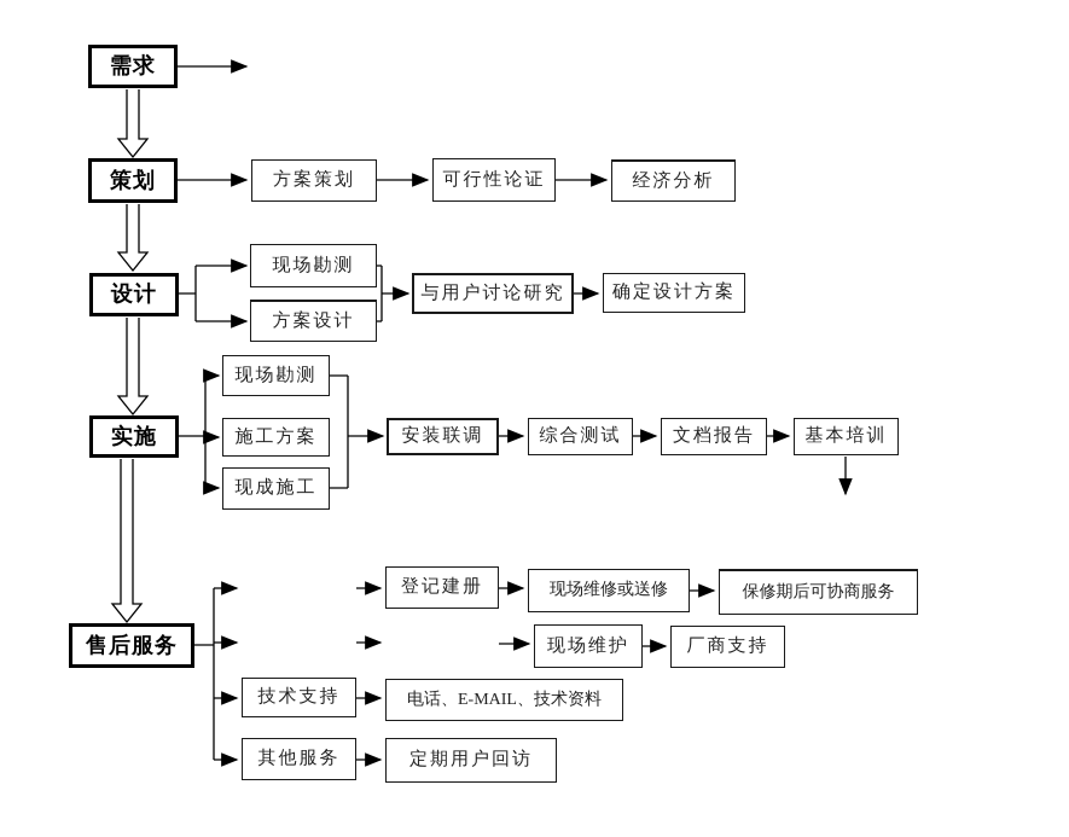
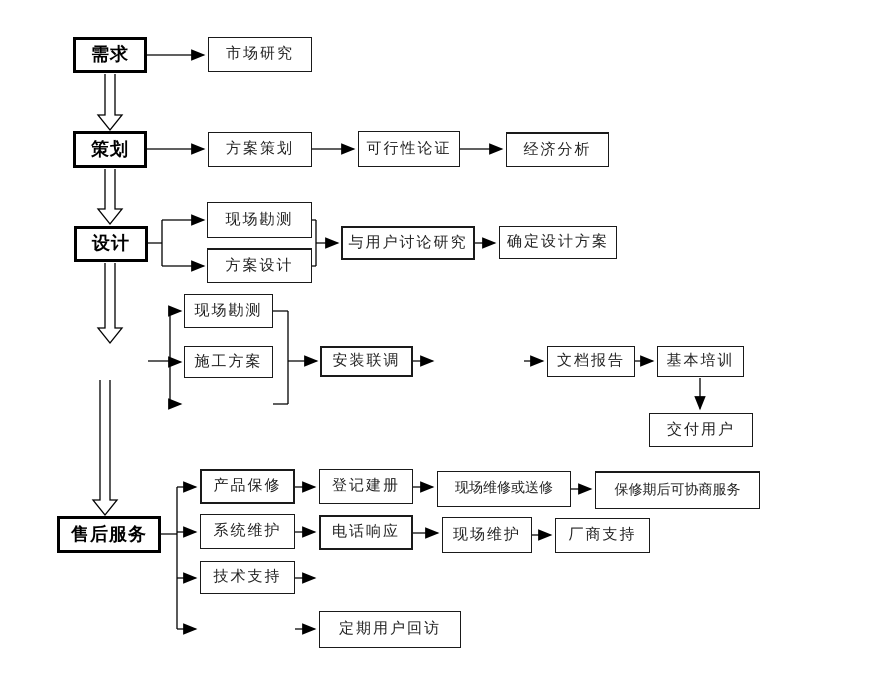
  需求
  策划
  设计
- 实施
  售后服务
+ 市场研究
  方案策划
  可行性论证
  经济分析
  现场勘测
  方案设计
  与用户讨论研究
  确定设计方案
  现场勘测
  施工方案
- 现成施工
  安装联调
- 综合测试
  文档报告
  基本培训
+ 交付用户
+ 产品保修
  登记建册
  现场维修或送修
  保修期后可协商服务
+ 系统维护
+ 电话响应
  现场维护
  厂商支持
  技术支持
- 电话、E-MAIL、技术资料
- 其他服务
  定期用户回访
